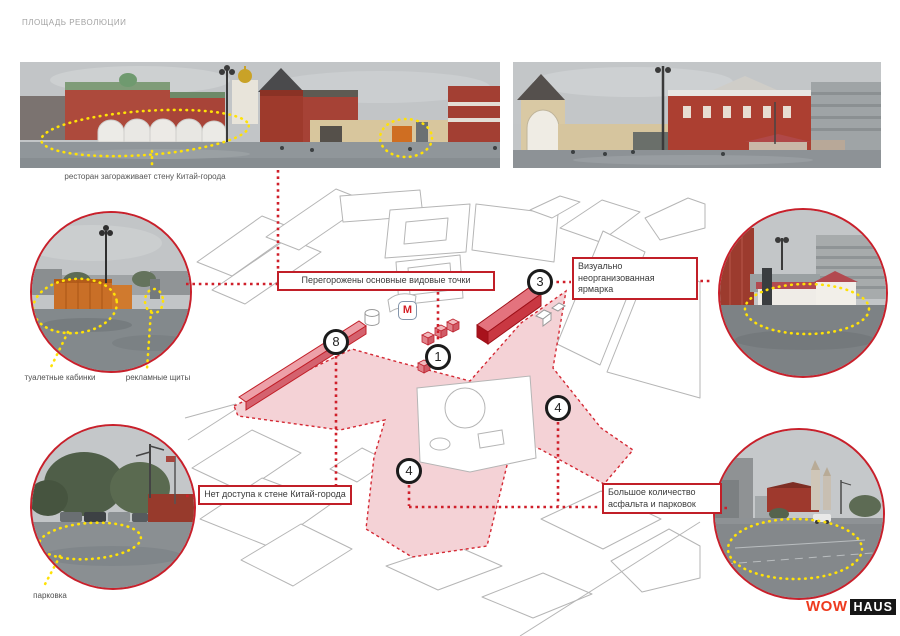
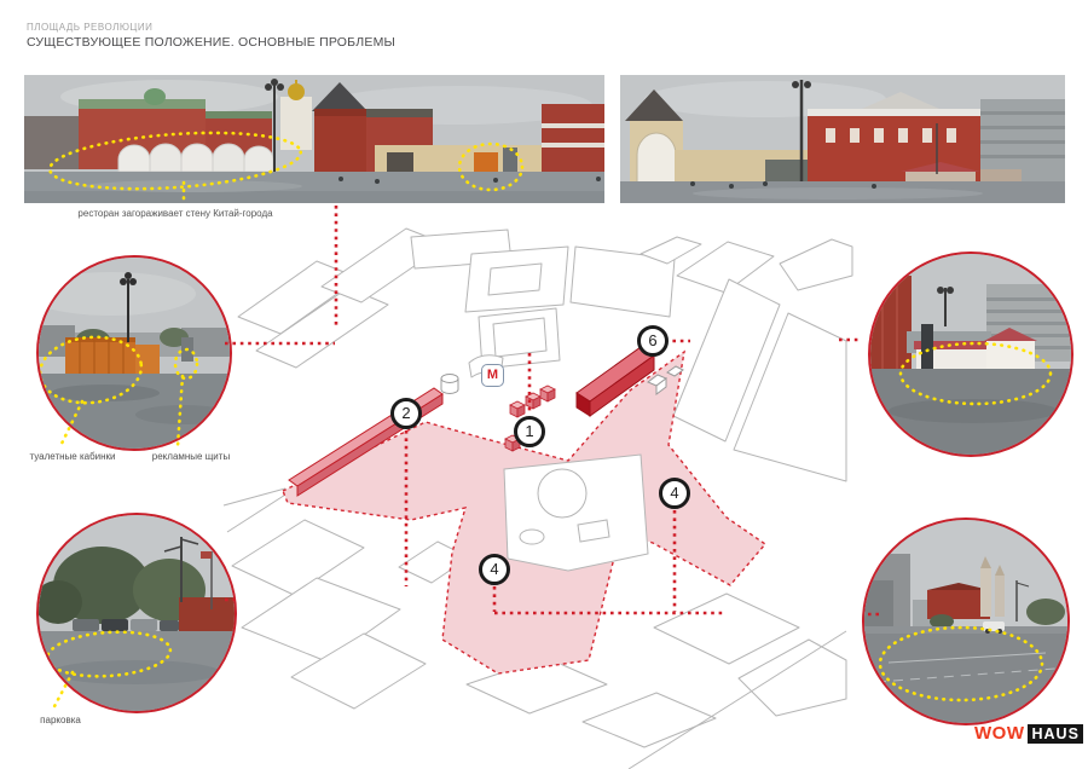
  ПЛОЩАДЬ РЕВОЛЮЦИИ
+ СУЩЕСТВУЮЩЕЕ ПОЛОЖЕНИЕ. ОСНОВНЫЕ ПРОБЛЕМЫ
  ресторан загораживает стену Китай-города
- Перегорожены основные видовые точки
- Визуально неорганизованная ярмарка
- Нет доступа к стене Китай-города
- Большое количество асфальта и парковок
  туалетные кабинки
  рекламные щиты
  парковка
  1
- 8
+ 2
- 3
+ 6
  4
  4
  М
  WOW
  HAUS
